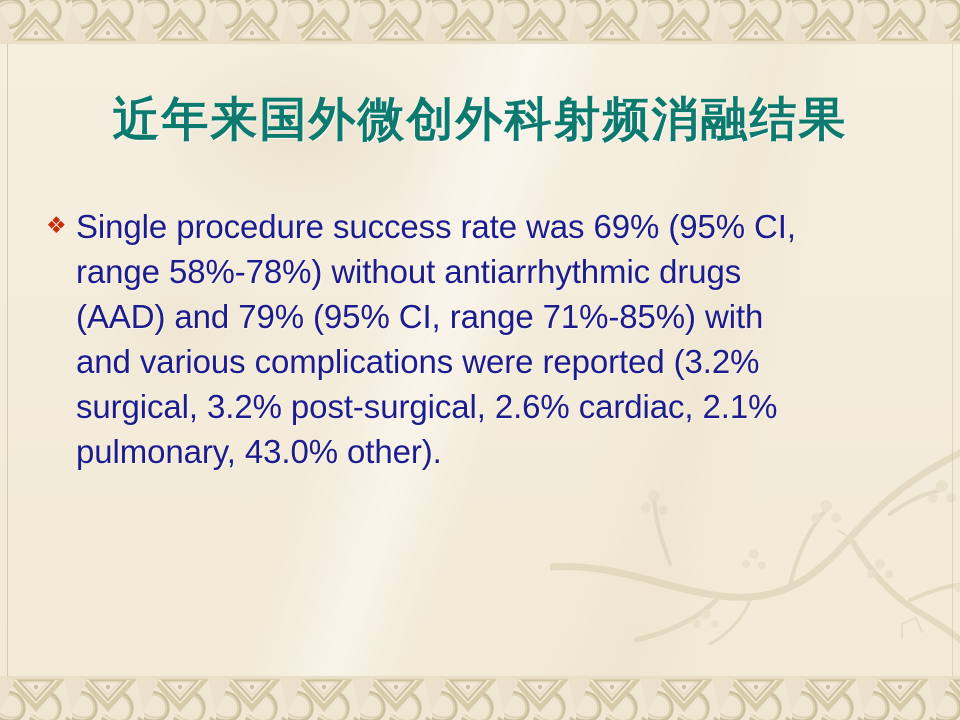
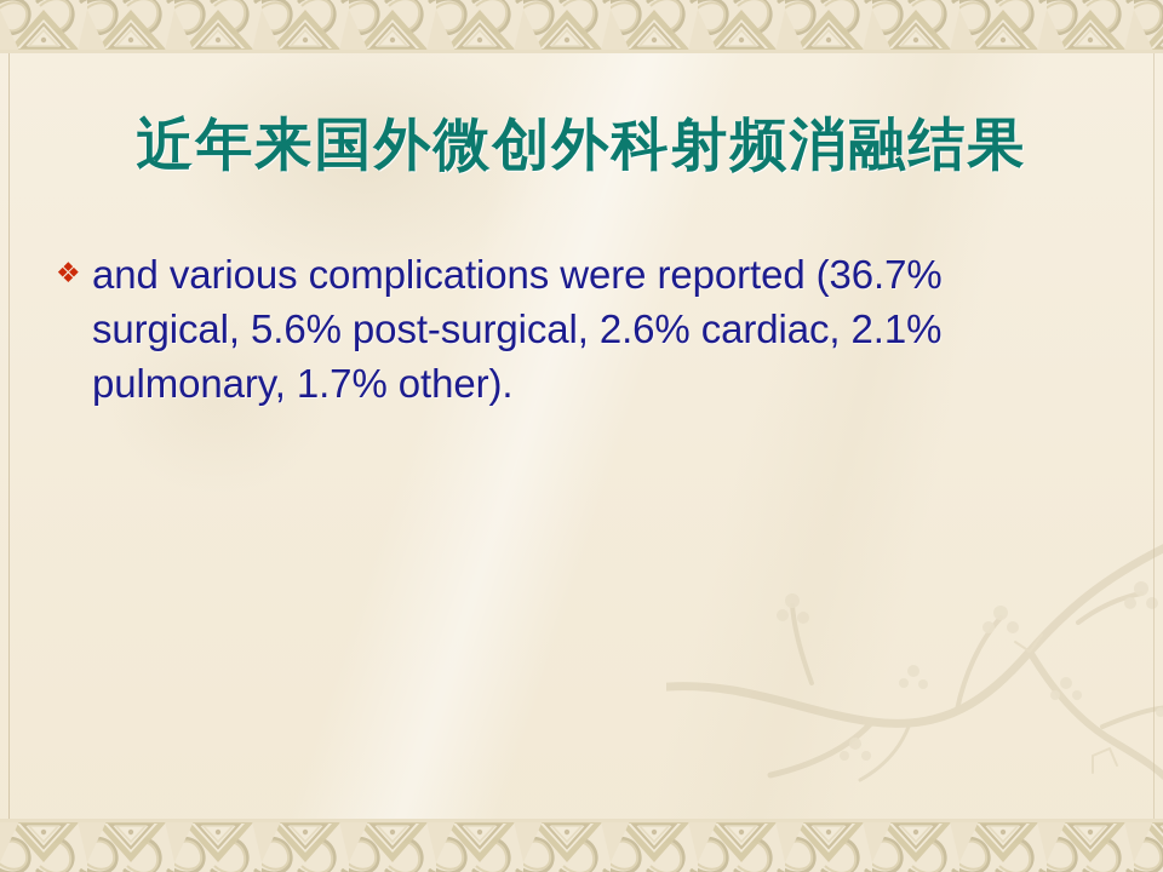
  近年来国外微创外科射频消融结果
  ❖
- Single procedure success rate was 69% (95% CI,
- range 58%-78%) without antiarrhythmic drugs
- (AAD) and 79% (95% CI, range 71%-85%) with
- and various complications were reported (3.2%
+ and various complications were reported (36.7%
- surgical, 3.2% post-surgical, 2.6% cardiac, 2.1%
+ surgical, 5.6% post-surgical, 2.6% cardiac, 2.1%
- pulmonary, 43.0% other).
+ pulmonary, 1.7% other).
